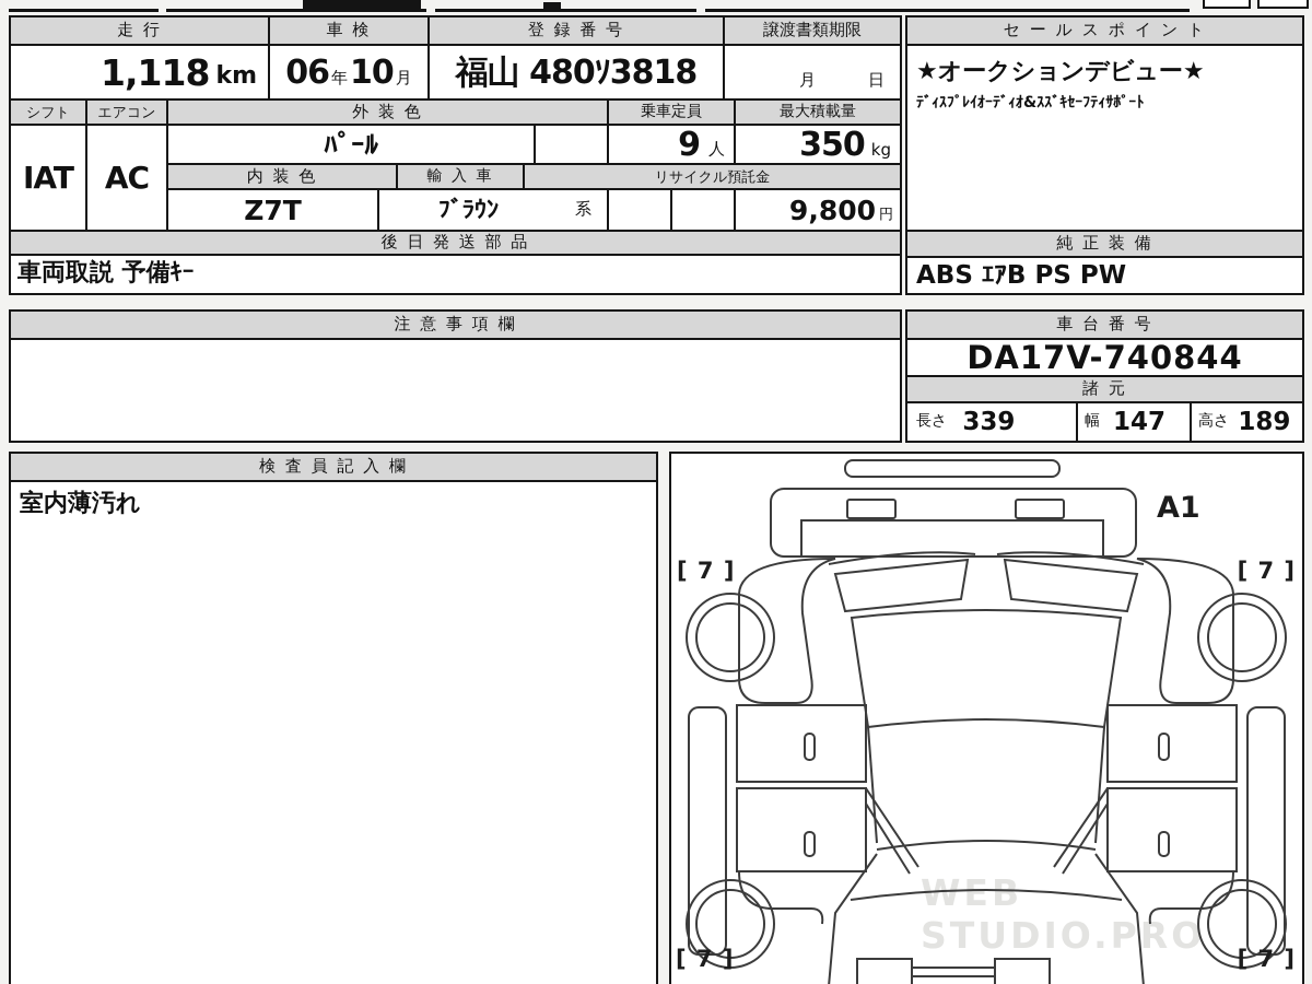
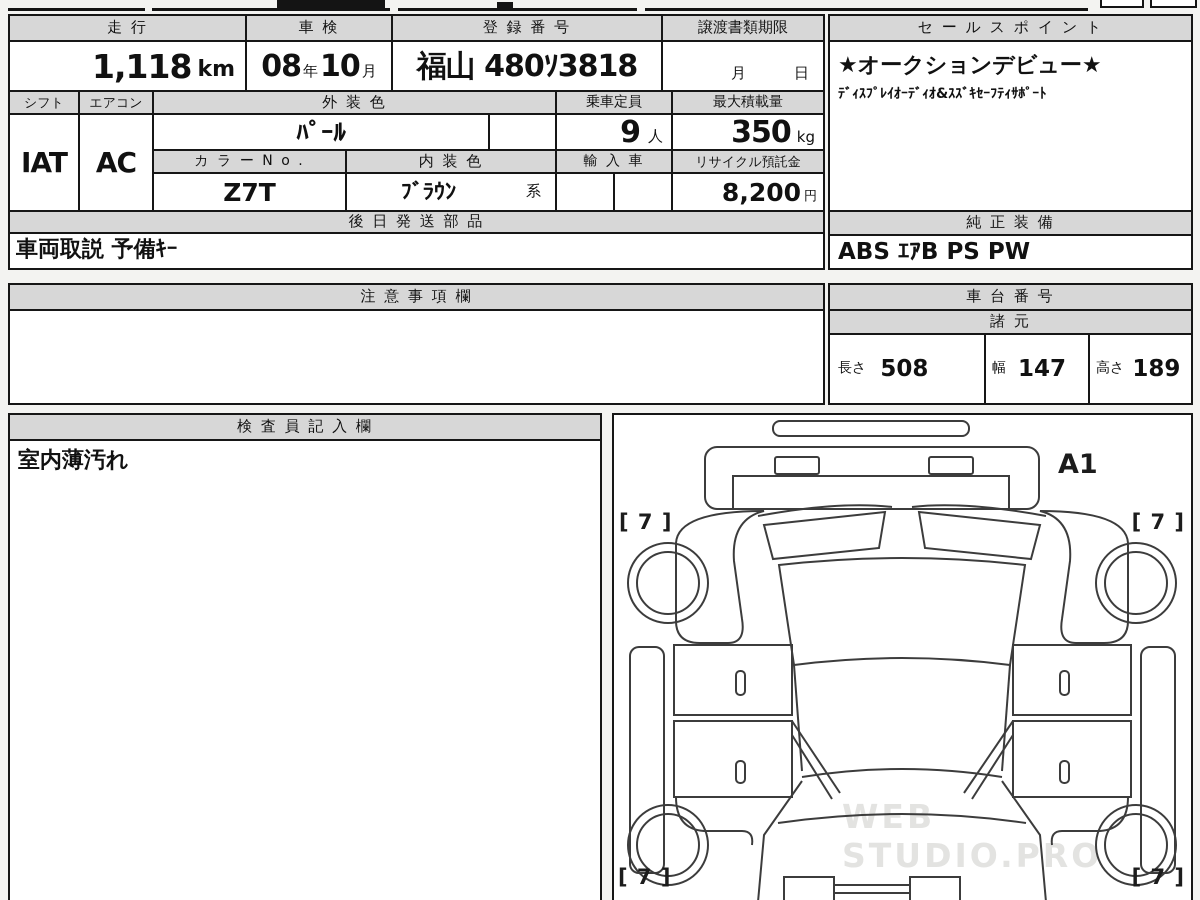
  走 行
  車 検
  登 録 番 号
  譲渡書類期限
  1,118
  km
- 06
+ 08
  年
  10
  月
  福山 480ｿ3818
  月
  日
  シフト
  エアコン
  IAT
  AC
  外 装 色
  乗車定員
  最大積載量
  ﾊﾟｰﾙ
  9
  人
  350
  kg
+ カ ラ ー N o .
  内 装 色
  輸 入 車
  リサイクル預託金
  Z7T
  ﾌﾞﾗｳﾝ
  系
- 9,800
+ 8,200
  円
  後 日 発 送 部 品
  車両取説 予備ｷｰ
  セ ー ル ス ポ イ ン ト
  ★オークションデビュー★
  ﾃﾞｨｽﾌﾟﾚｲｵｰﾃﾞｨｵ&ｽｽﾞｷｾｰﾌﾃｨｻﾎﾟｰﾄ
  純 正 装 備
  ABS ｴｱB PS PW
  注 意 事 項 欄
  車 台 番 号
- DA17V-740844
  諸 元
  長さ
- 339
+ 508
  幅
  147
  高さ
  189
  検 査 員 記 入 欄
  室内薄汚れ
  WEB STUDIO.PRO
  A1
  [ 7 ]
  [ 7 ]
  [ 7 ]
  [ 7 ]
